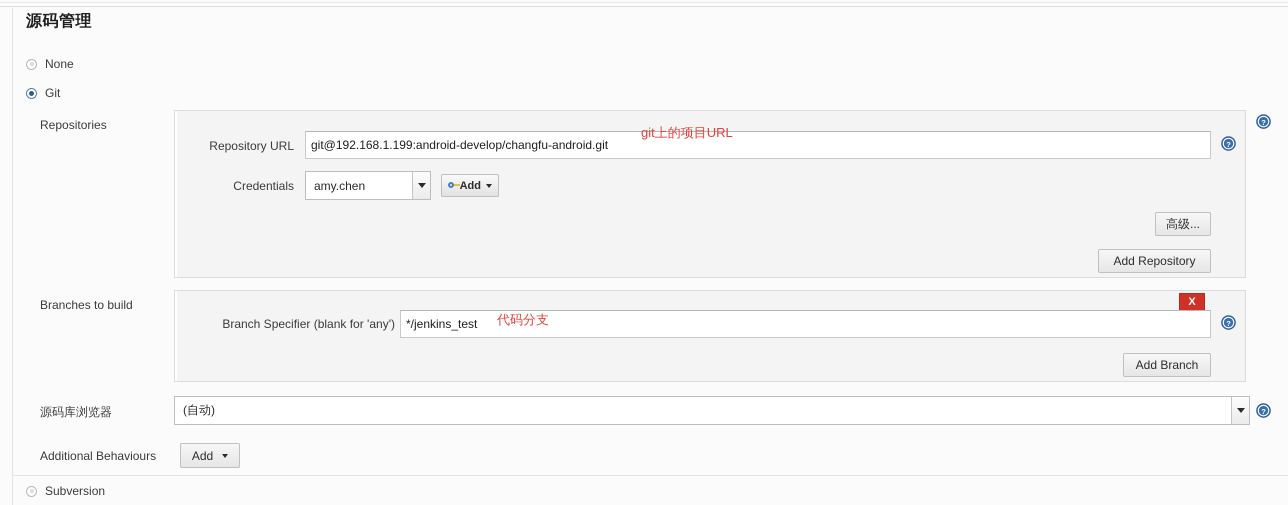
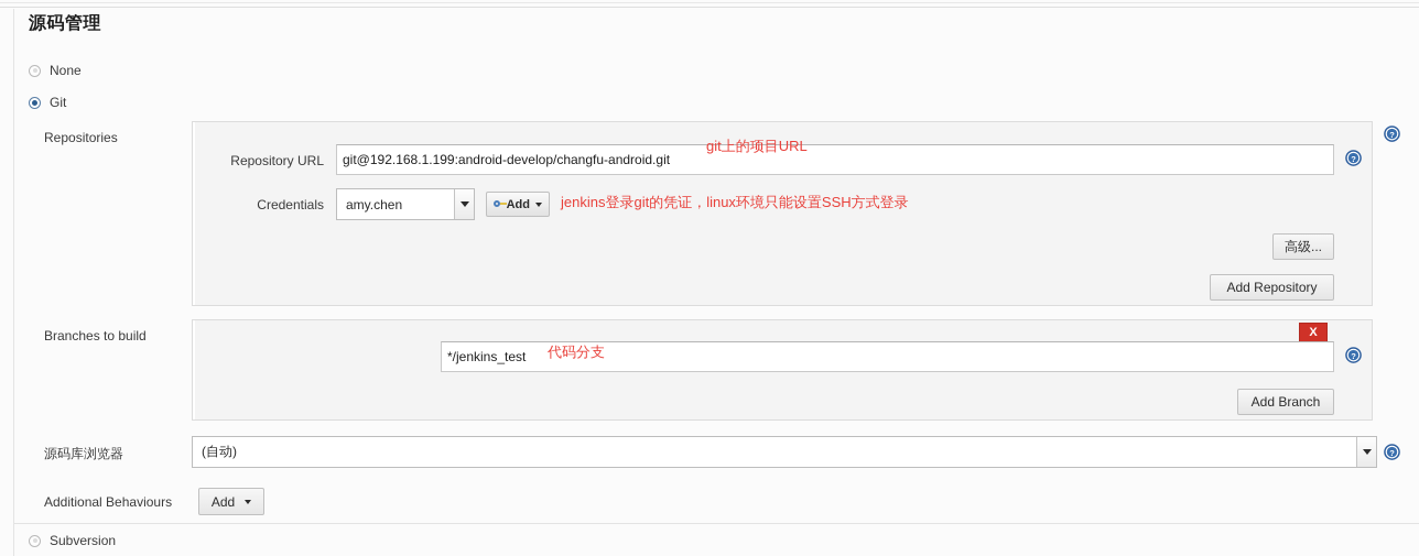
  源码管理
  None
  Git
  Repositories
  Repository URL
  git@192.168.1.199:android-develop/changfu-android.git
  git上的项目URL
  ?
  Credentials
  amy.chen
  Add
+ jenkins登录git的凭证，linux环境只能设置SSH方式登录
  高级...
  Add Repository
  ?
  Branches to build
  X
- Branch Specifier (blank for 'any')
  */jenkins_test
  代码分支
  ?
  Add Branch
  源码库浏览器
  (自动)
  ?
  Additional Behaviours
  Add
  Subversion
